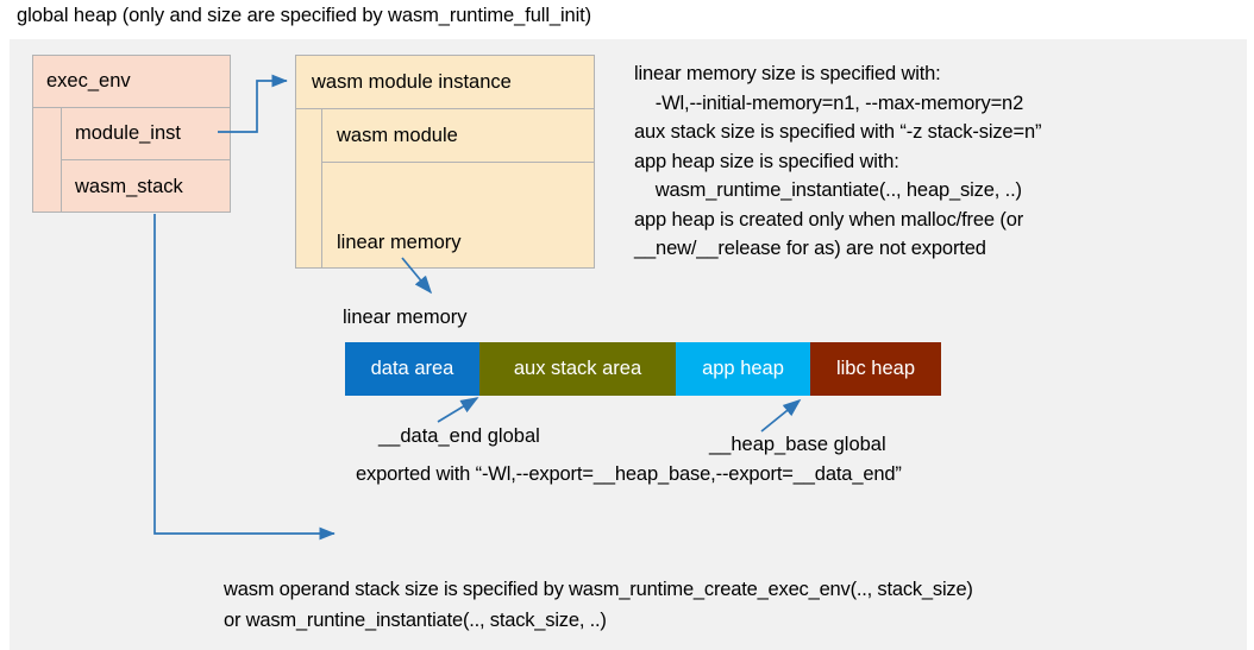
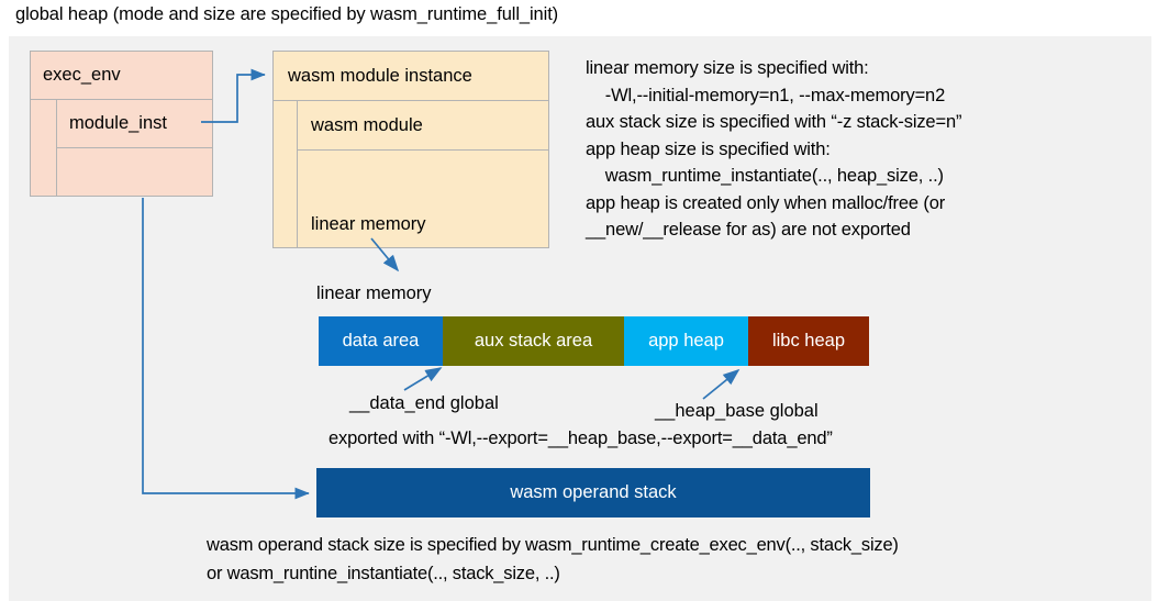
- global heap (only and size are specified by wasm_runtime_full_init)
+ global heap (mode and size are specified by wasm_runtime_full_init)
  exec_env
  module_inst
- wasm_stack
  wasm module instance
  wasm module
  linear memory
  linear memory size is specified with:
  -Wl,--initial-memory=n1, --max-memory=n2
  aux stack size is specified with “-z stack-size=n”
  app heap size is specified with:
  wasm_runtime_instantiate(.., heap_size, ..)
  app heap is created only when malloc/free (or
  __new/__release for as) are not exported
  linear memory
  data area
  aux stack area
  app heap
  libc heap
  __data_end global
  __heap_base global
  exported with “-Wl,--export=__heap_base,--export=__data_end”
+ wasm operand stack
  wasm operand stack size is specified by wasm_runtime_create_exec_env(.., stack_size)
  or wasm_runtine_instantiate(.., stack_size, ..)
